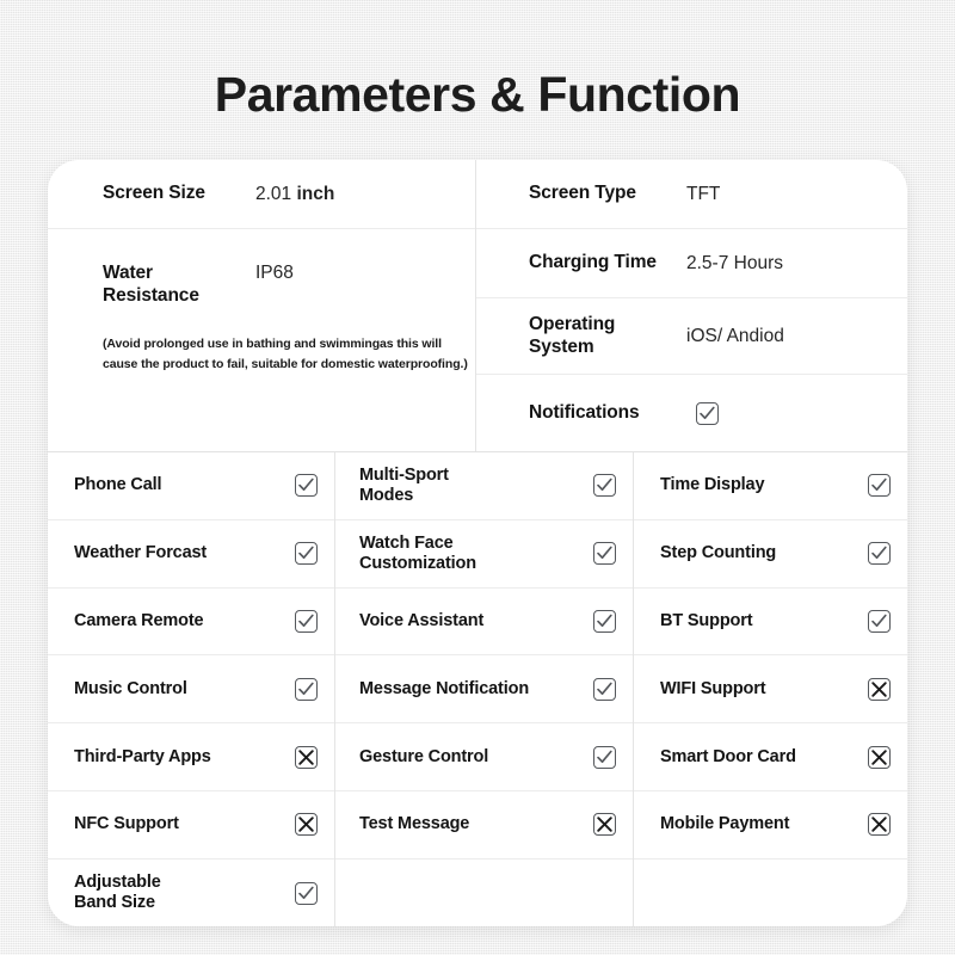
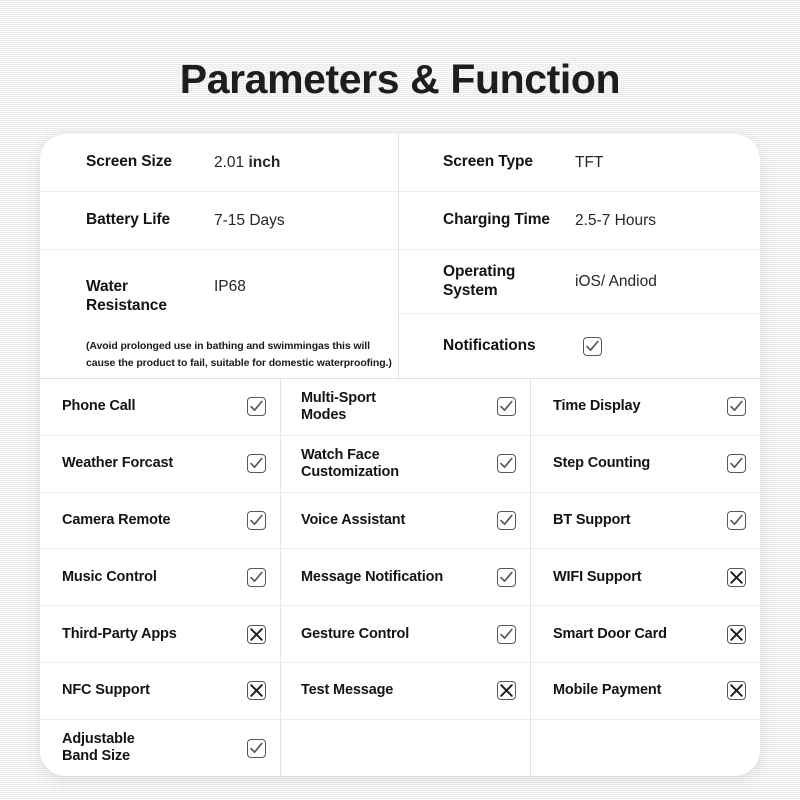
  Parameters & Function
  Screen Size
  2.01 inch
+ Battery Life
+ 7-15 Days
  Water
  Resistance
  IP68
  (Avoid prolonged use in bathing and swimmingas this will cause the product to fail, suitable for domestic waterproofing.)
  Screen Type
  TFT
  Charging Time
  2.5-7 Hours
  Operating
  System
  iOS/ Andiod
  Notifications
  Phone Call
  Weather Forcast
  Camera Remote
  Music Control
  Third-Party Apps
  NFC Support
  Adjustable
  Band Size
  Multi-Sport
  Modes
  Watch Face
  Customization
  Voice Assistant
  Message Notification
  Gesture Control
  Test Message
  Time Display
  Step Counting
  BT Support
  WIFI Support
  Smart Door Card
  Mobile Payment
